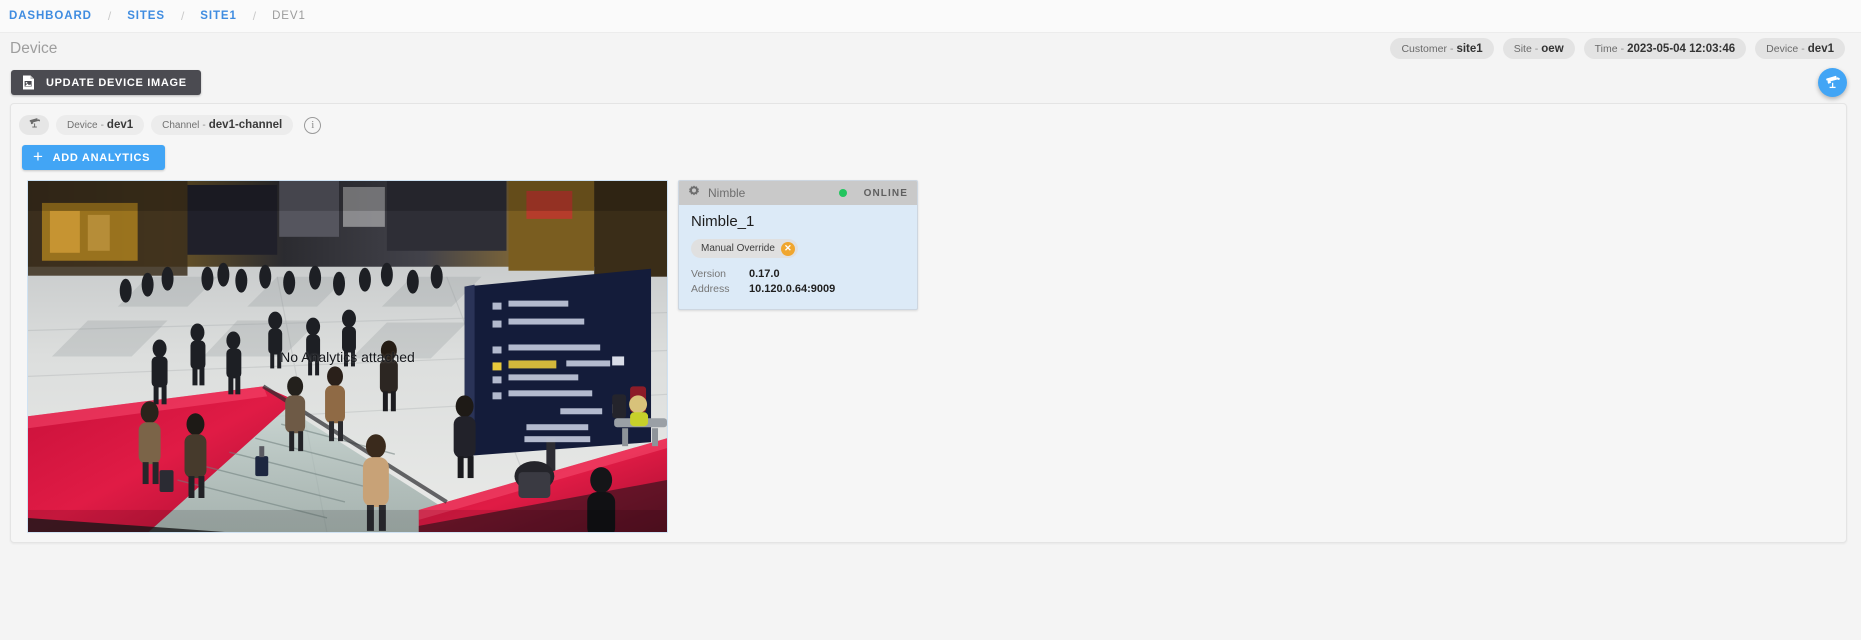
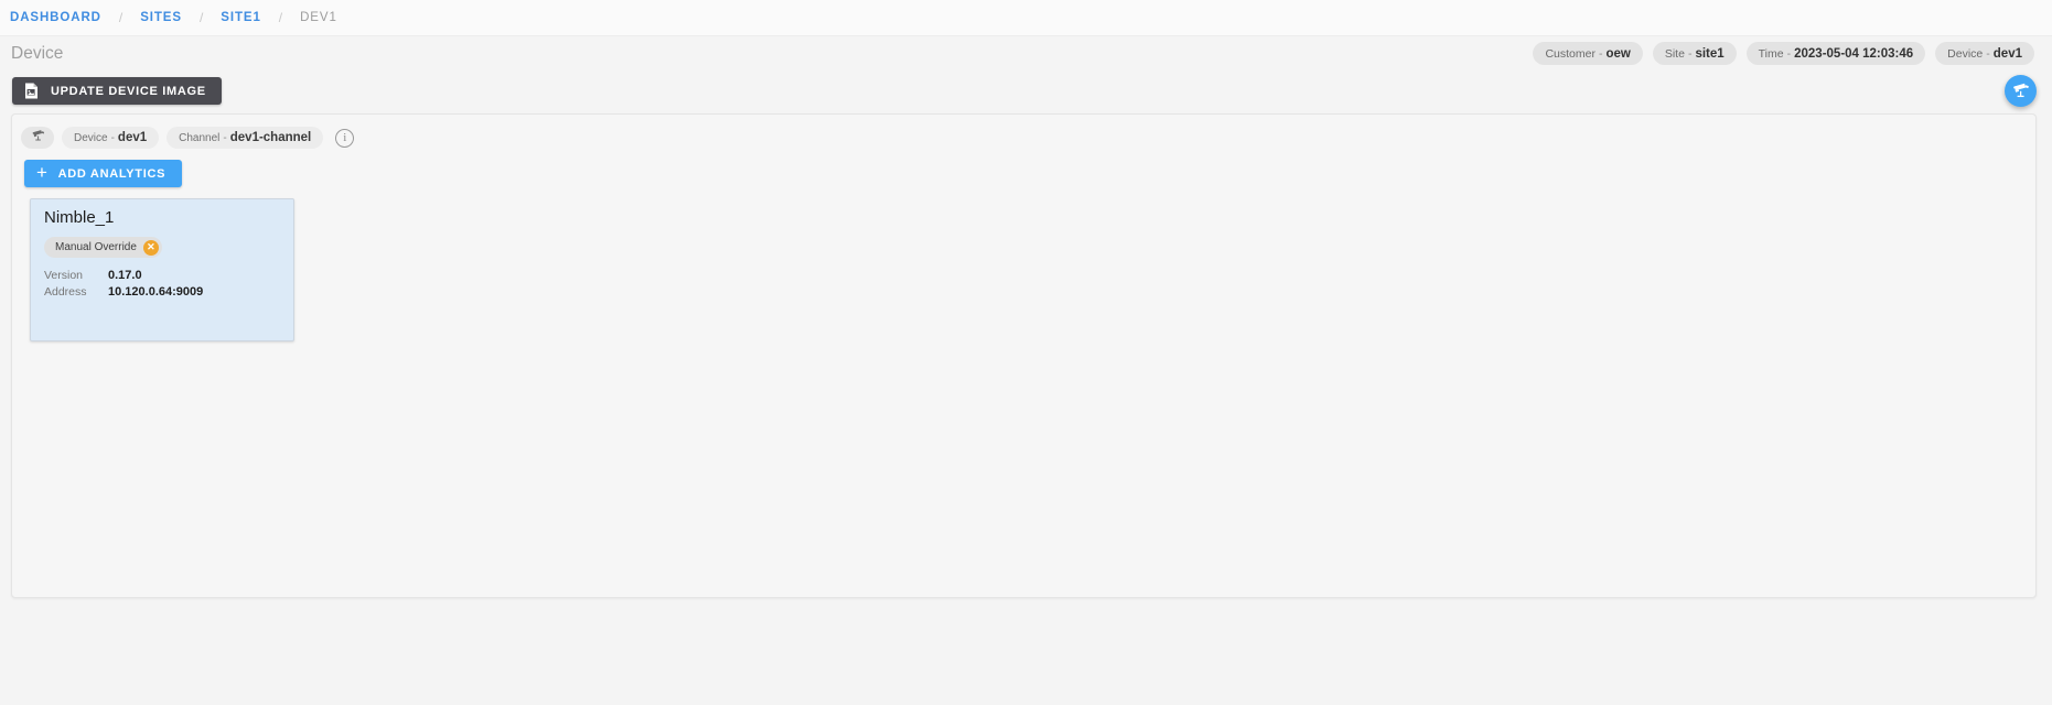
  DASHBOARD
  /
  SITES
  /
  SITE1
  /
  DEV1
  Device
  Customer
  -
- site1
+ oew
  Site
  -
- oew
+ site1
  Time
  -
  2023-05-04 12:03:46
  Device
  -
  dev1
  UPDATE DEVICE IMAGE
  Device
  -
  dev1
  Channel
  -
  dev1-channel
  i
  +
  ADD ANALYTICS
- No Analytics attached
- Nimble
- ONLINE
  Nimble_1
  Manual Override
  ✕
  Version
  0.17.0
  Address
  10.120.0.64:9009
